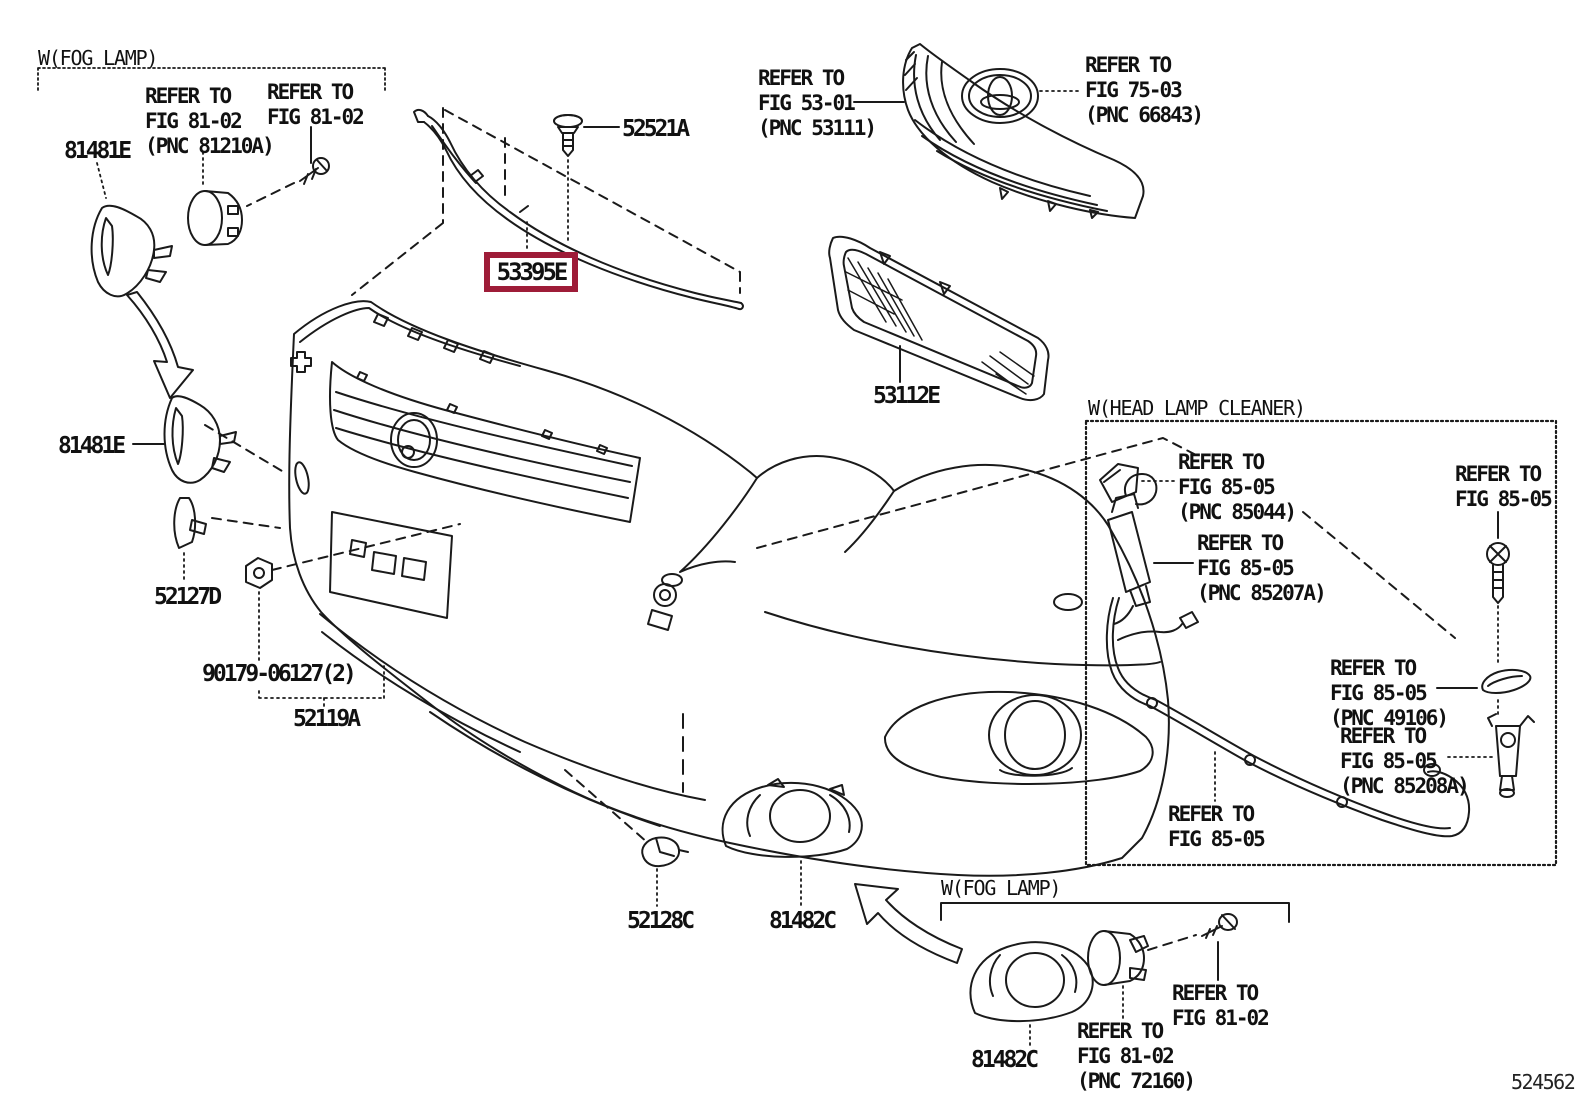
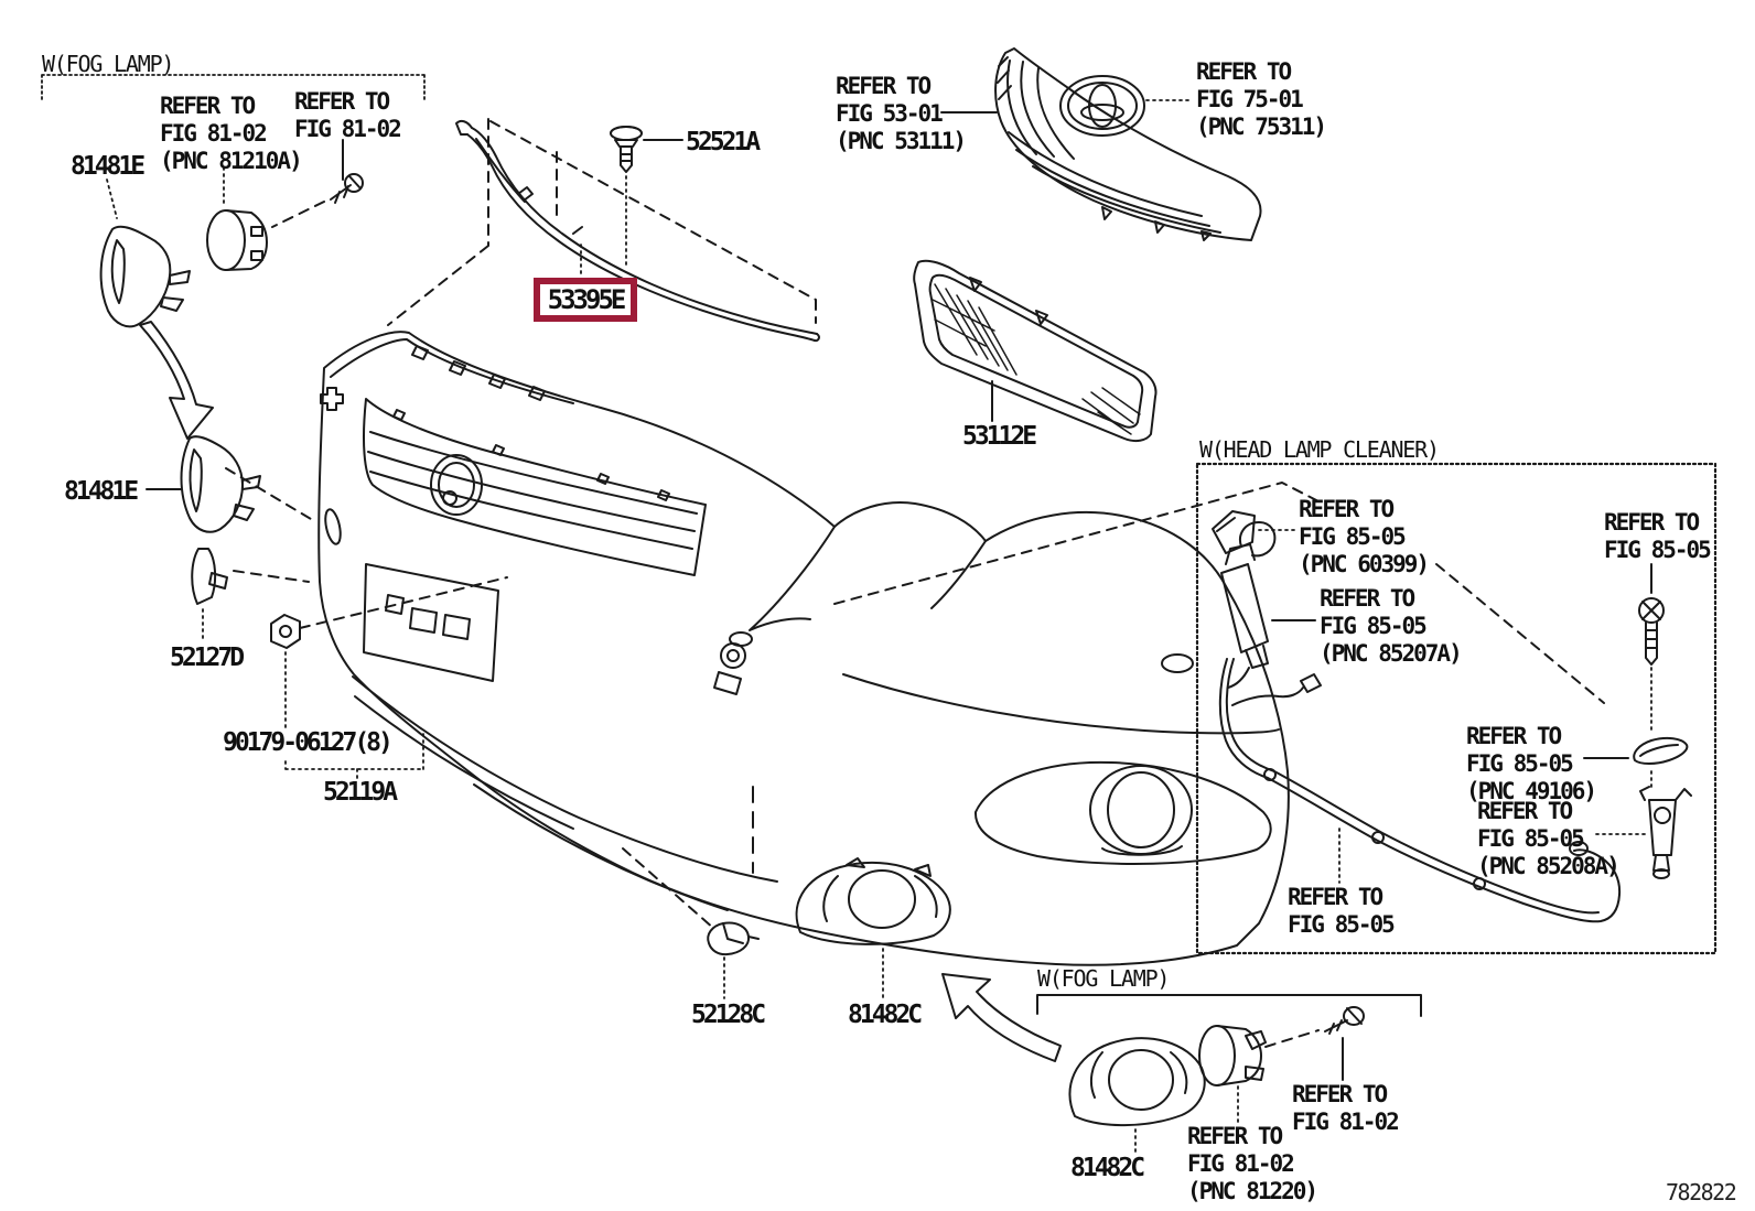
  W(FOG LAMP)
  W(HEAD LAMP CLEANER)
  W(FOG LAMP)
  81481E
  52521A
  53112E
  81481E
  52127D
- 90179-06127(2)
+ 90179-06127(8)
  52119A
  52128C
  81482C
  81482C
  53395E
  REFER TO
  FIG 81-02
  (PNC 81210A)
  REFER TO
  FIG 81-02
  REFER TO
  FIG 53-01
  (PNC 53111)
  REFER TO
- FIG 75-03
+ FIG 75-01
- (PNC 66843)
+ (PNC 75311)
  REFER TO
  FIG 85-05
- (PNC 85044)
+ (PNC 60399)
  REFER TO
  FIG 85-05
  (PNC 85207A)
  REFER TO
  FIG 85-05
  REFER TO
  FIG 85-05
  (PNC 49106)
  REFER TO
  FIG 85-05
  (PNC 85208A)
  REFER TO
  FIG 85-05
  REFER TO
  FIG 81-02
  REFER TO
  FIG 81-02
- (PNC 72160)
+ (PNC 81220)
- 524562
+ 782822
